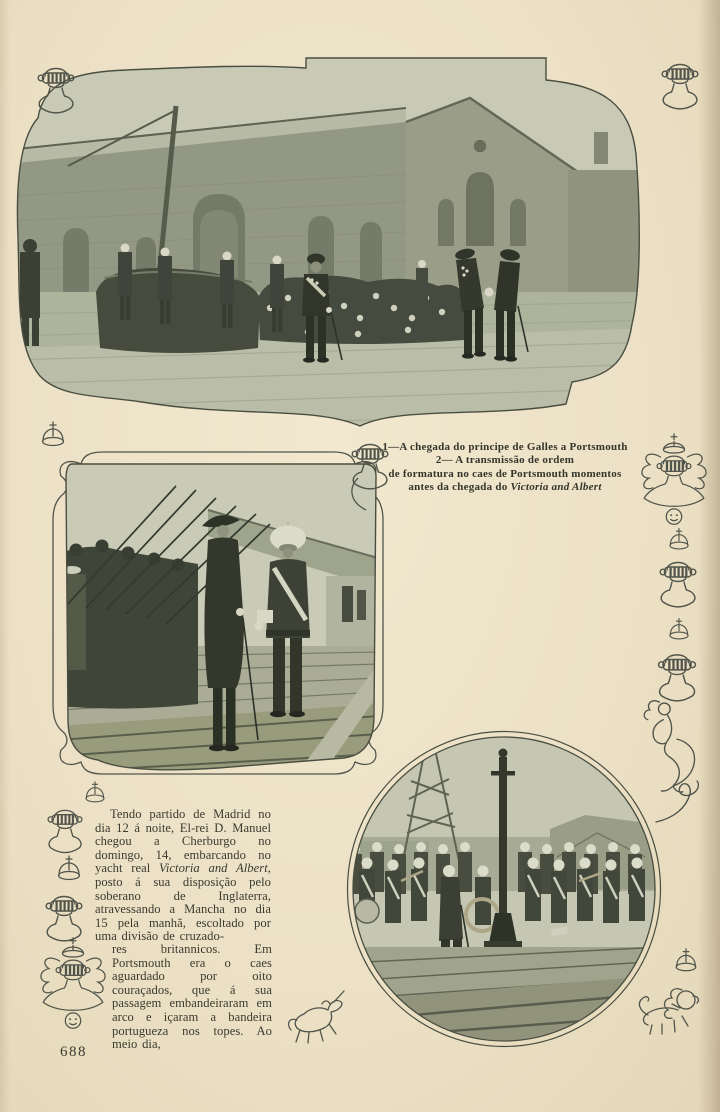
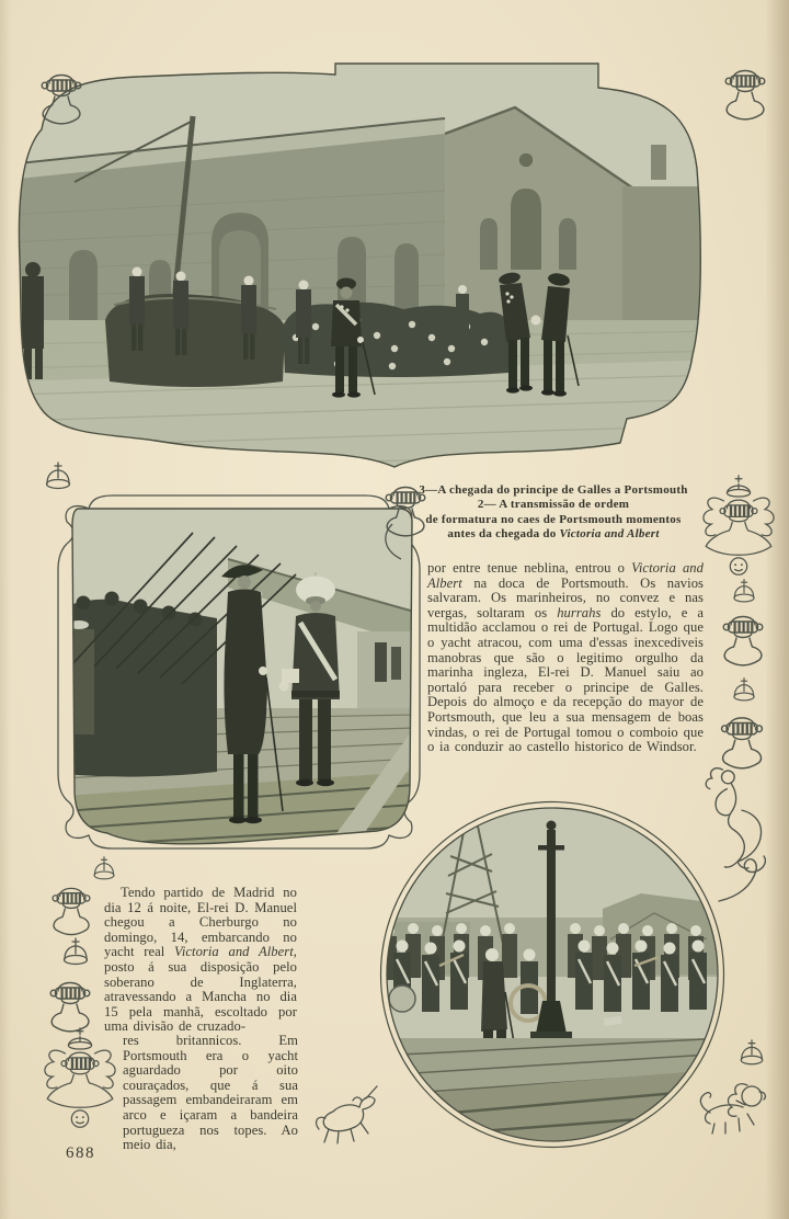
- 1—A chegada do principe de Galles a Portsmouth
+ 3—A chegada do principe de Galles a Portsmouth
  2— A transmissão de ordem
  de formatura no caes de Portsmouth momentos
  antes da chegada do Victoria and Albert
+ por entre tenue neblina, entrou o Victoria and Albert na doca de Portsmouth. Os navios salvaram. Os marinheiros, no convez e nas vergas, soltaram os hurrahs do estylo, e a multidão acclamou o rei de Portugal. Logo que o yacht atracou, com uma d'essas inexcediveis manobras que são o legitimo orgulho da marinha ingleza, El-rei D. Manuel saiu ao portaló para receber o principe de Galles. Depois do almoço e da recepção do mayor de Portsmouth, que leu a sua mensagem de boas vindas, o rei de Portugal tomou o comboio que o ia conduzir ao castello historico de Windsor.
  Tendo partido de Madrid no dia 12 á noite, El-rei D. Manuel chegou a Cherburgo no domingo, 14, embarcando no yacht real Victoria and Albert, posto á sua disposição pelo soberano de Inglaterra, atravessando a Mancha no dia 15 pela manhã, escoltado por uma divisão de cruzado-
- res britannicos. Em Portsmouth era o caes aguardado por oito couraçados, que á sua passagem embandeiraram em arco e içaram a bandeira portugueza nos topes. Ao meio dia,
+ res britannicos. Em Portsmouth era o yacht aguardado por oito couraçados, que á sua passagem embandeiraram em arco e içaram a bandeira portugueza nos topes. Ao meio dia,
  688
